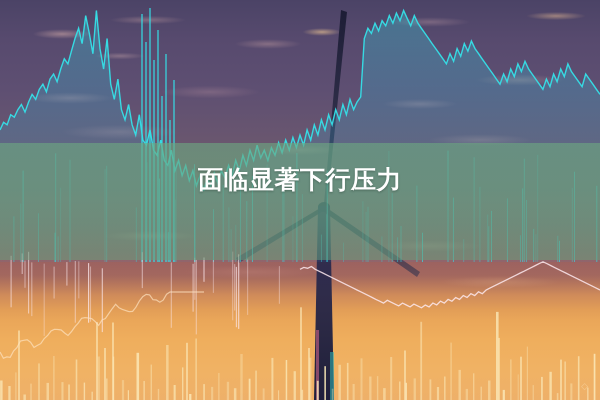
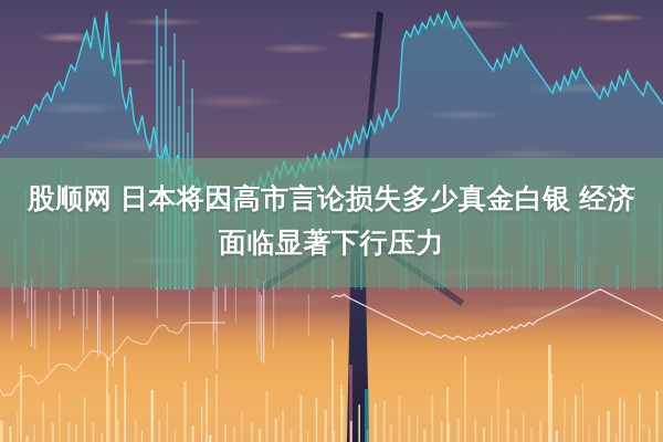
+ 股顺网 日本将因高市言论损失多少真金白银 经济
  面临显著下行压力
  ◇
